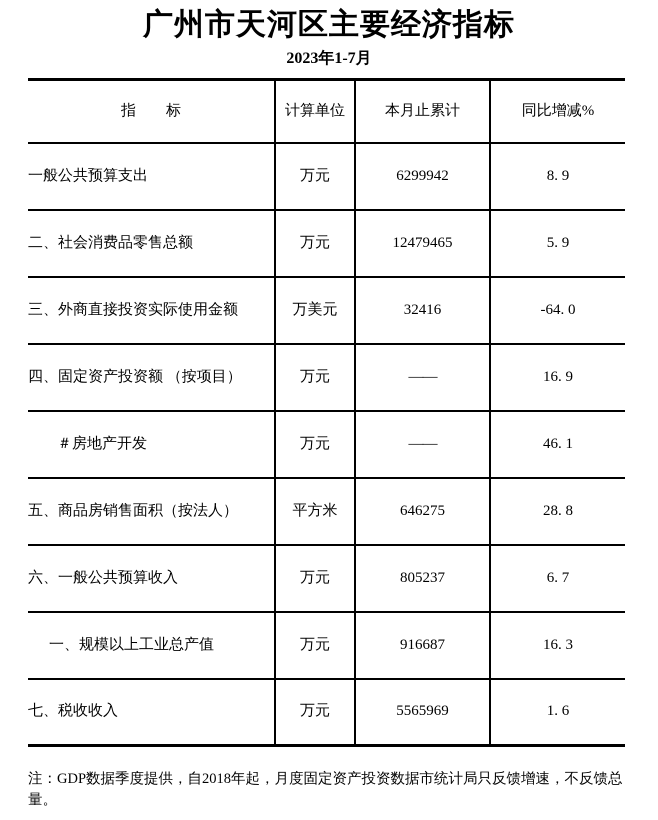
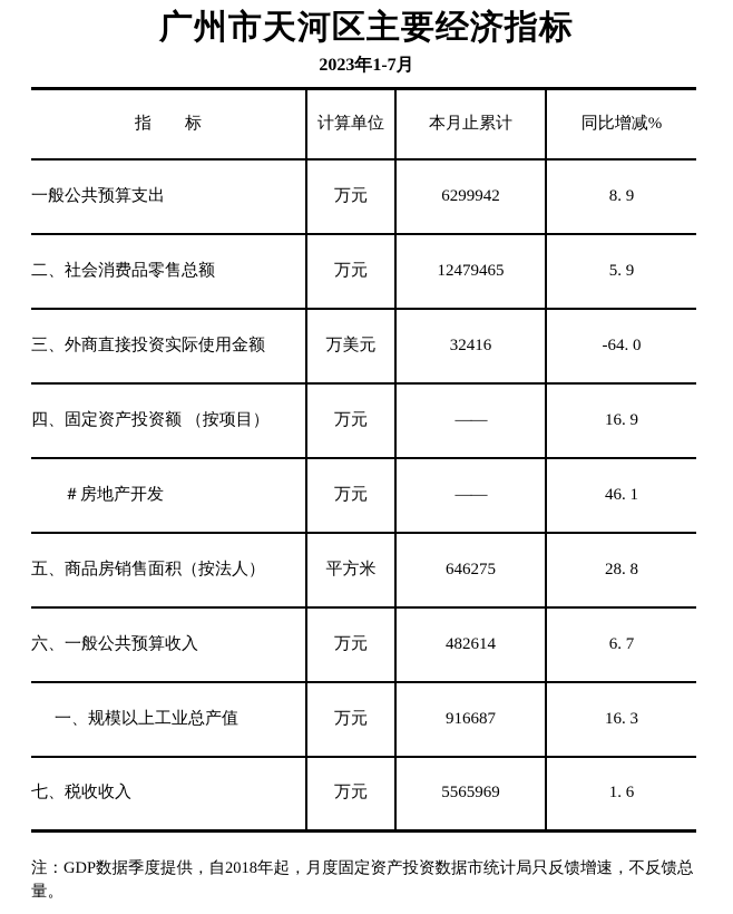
  广州市天河区主要经济指标
  2023年1-7月
  指 标	计算单位	本月止累计	同比增减%
  一般公共预算支出	万元	6299942	8. 9
  二、社会消费品零售总额	万元	12479465	5. 9
  三、外商直接投资实际使用金额	万美元	32416	-64. 0
  四、固定资产投资额 （按项目）	万元	——	16. 9
  ＃房地产开发	万元	——	46. 1
  五、商品房销售面积（按法人）	平方米	646275	28. 8
- 六、一般公共预算收入	万元	805237	6. 7
+ 六、一般公共预算收入	万元	482614	6. 7
  一、规模以上工业总产值	万元	916687	16. 3
  七、税收收入	万元	5565969	1. 6
  注：GDP数据季度提供，自2018年起，月度固定资产投资数据市统计局只反馈增速，不反馈总量。
